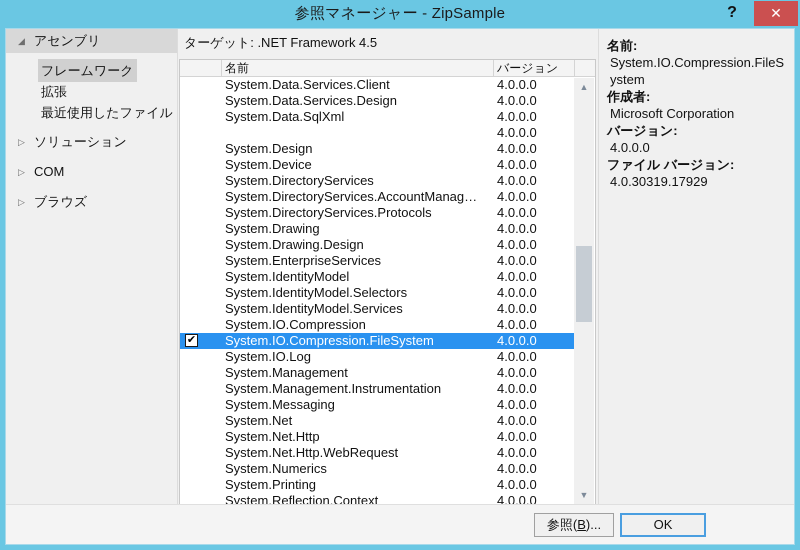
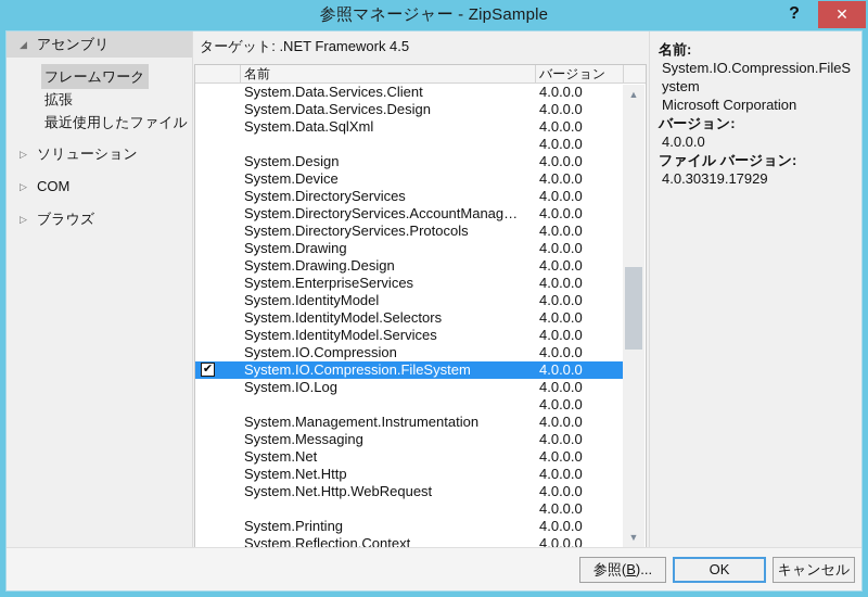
  参照マネージャー - ZipSample
  ?
  ✕
  ◢
  アセンブリ
  フレームワーク
  拡張
  最近使用したファイル
  ▷
  ソリューション
  ▷
  COM
  ▷
  ブラウズ
  ターゲット: .NET Framework 4.5
  名前
  バージョン
  System.Data.Services.Client
  4.0.0.0
  System.Data.Services.Design
  4.0.0.0
  System.Data.SqlXml
  4.0.0.0
  4.0.0.0
  System.Design
  4.0.0.0
  System.Device
  4.0.0.0
  System.DirectoryServices
  4.0.0.0
  System.DirectoryServices.AccountManag…
  4.0.0.0
  System.DirectoryServices.Protocols
  4.0.0.0
  System.Drawing
  4.0.0.0
  System.Drawing.Design
  4.0.0.0
  System.EnterpriseServices
  4.0.0.0
  System.IdentityModel
  4.0.0.0
  System.IdentityModel.Selectors
  4.0.0.0
  System.IdentityModel.Services
  4.0.0.0
  System.IO.Compression
  4.0.0.0
  ✔
  System.IO.Compression.FileSystem
  4.0.0.0
  System.IO.Log
  4.0.0.0
- System.Management
  4.0.0.0
  System.Management.Instrumentation
  4.0.0.0
  System.Messaging
  4.0.0.0
  System.Net
  4.0.0.0
  System.Net.Http
  4.0.0.0
  System.Net.Http.WebRequest
  4.0.0.0
- System.Numerics
  4.0.0.0
  System.Printing
  4.0.0.0
  System.Reflection.Context
  4.0.0.0
  ▲
  ▼
  名前:
  System.IO.Compression.FileSystem
- 作成者:
  Microsoft Corporation
  バージョン:
  4.0.0.0
  ファイル バージョン:
  4.0.30319.17929
  参照(B)...
  OK
+ キャンセル
